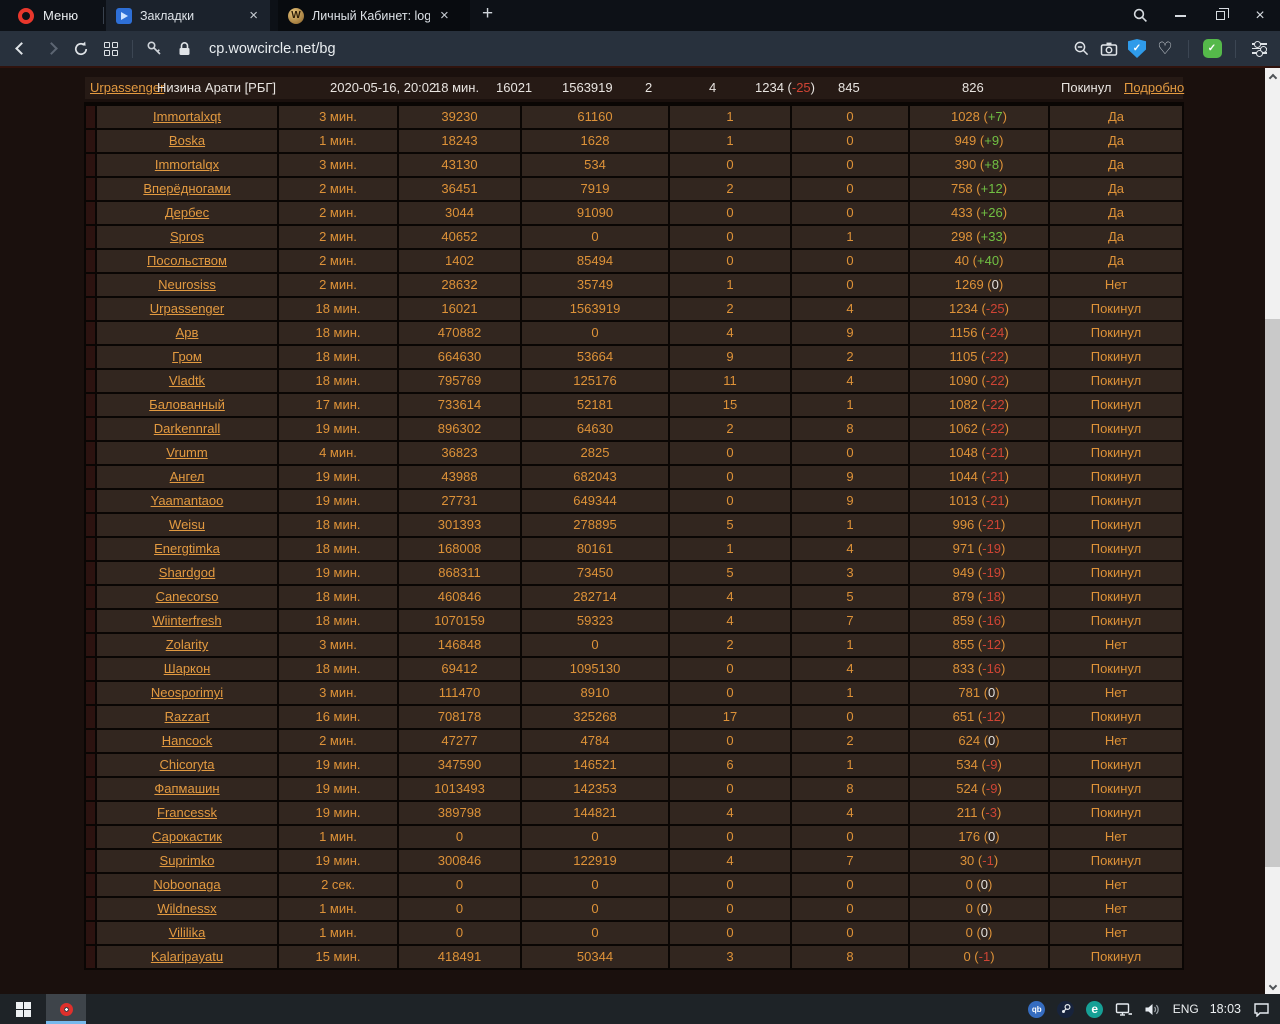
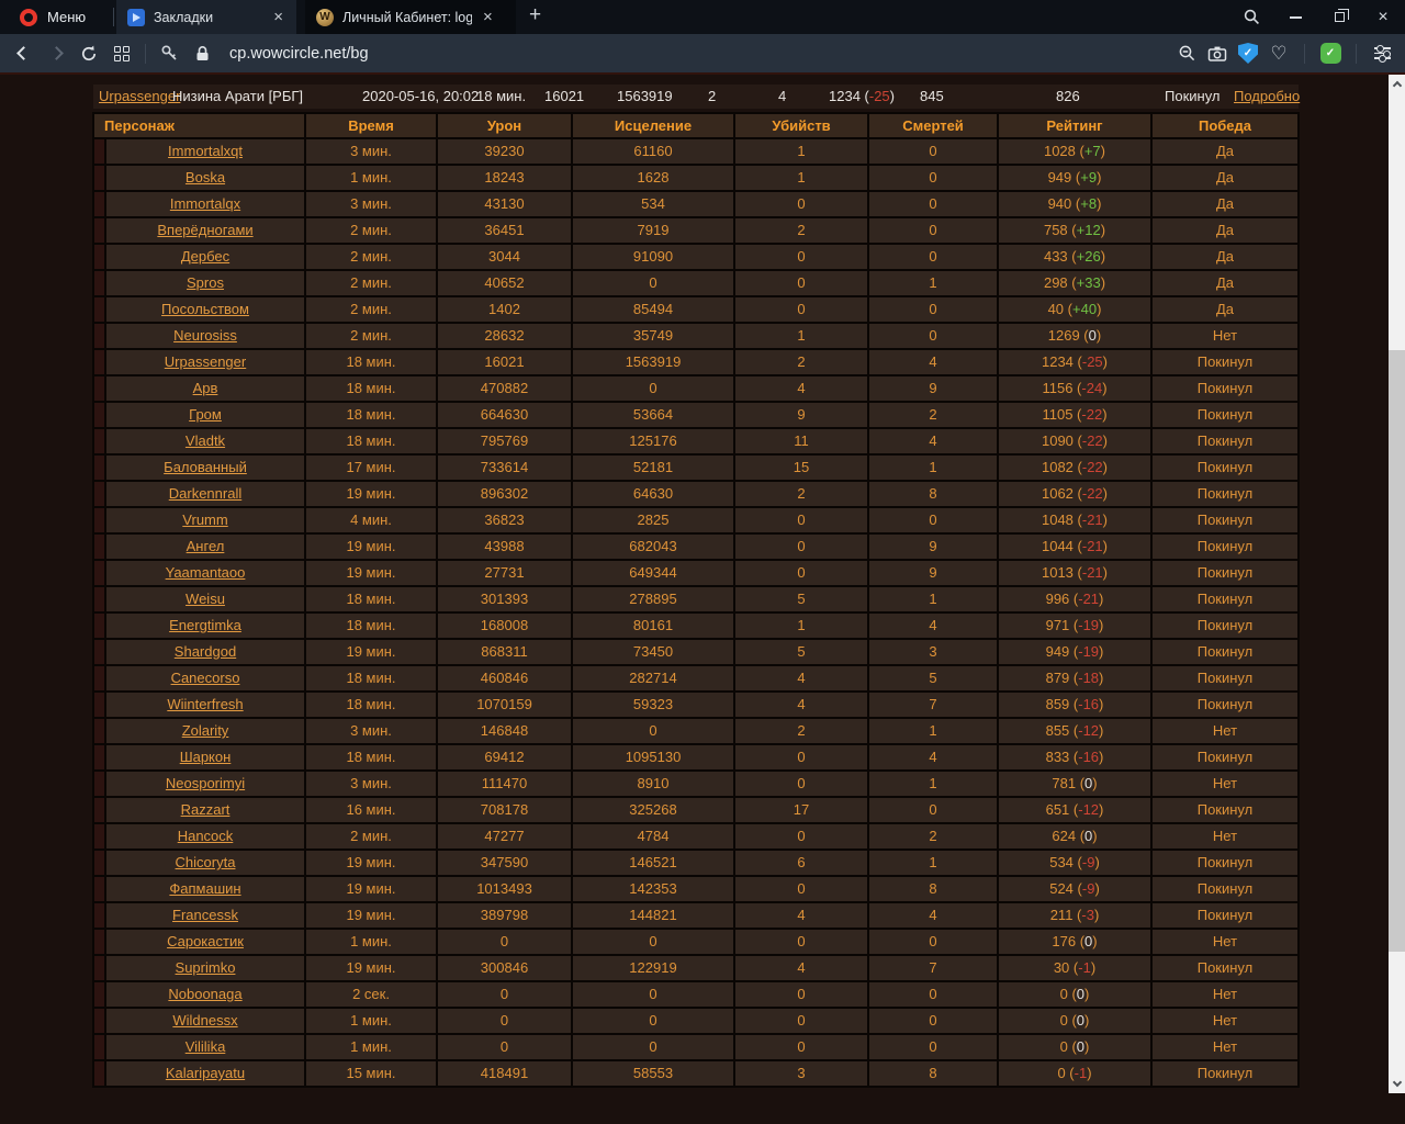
  Меню
  Закладки
  ×
  W
  Личный Кабинет: log
  ×
  +
  ×
  cp.wowcircle.net/bg
  ✓
  ♡
  ✓
  Urpassenger
  Низина Арати [РБГ]
  2020-05-16, 20:02
  18 мин.
  16021
  1563919
  2
  4
  1234 (-25)
  845
  826
  Покинул
  Подробно
+ Персонаж
+ Время
+ Урон
+ Исцеление
+ Убийств
+ Смертей
+ Рейтинг
+ Победа
  Immortalxqt
  3 мин.
  39230
  61160
  1
  0
  1028 (+7)
  Да
  Boska
  1 мин.
  18243
  1628
  1
  0
  949 (+9)
  Да
  Immortalqx
  3 мин.
  43130
  534
  0
  0
- 390 (+8)
+ 940 (+8)
  Да
  Вперёдногами
  2 мин.
  36451
  7919
  2
  0
  758 (+12)
  Да
  Дербес
  2 мин.
  3044
  91090
  0
  0
  433 (+26)
  Да
  Spros
  2 мин.
  40652
  0
  0
  1
  298 (+33)
  Да
  Посольством
  2 мин.
  1402
  85494
  0
  0
  40 (+40)
  Да
  Neurosiss
  2 мин.
  28632
  35749
  1
  0
  1269 (0)
  Нет
  Urpassenger
  18 мин.
  16021
  1563919
  2
  4
  1234 (-25)
  Покинул
  Арв
  18 мин.
  470882
  0
  4
  9
  1156 (-24)
  Покинул
  Гром
  18 мин.
  664630
  53664
  9
  2
  1105 (-22)
  Покинул
  Vladtk
  18 мин.
  795769
  125176
  11
  4
  1090 (-22)
  Покинул
  Балованный
  17 мин.
  733614
  52181
  15
  1
  1082 (-22)
  Покинул
  Darkennrall
  19 мин.
  896302
  64630
  2
  8
  1062 (-22)
  Покинул
  Vrumm
  4 мин.
  36823
  2825
  0
  0
  1048 (-21)
  Покинул
  Ангел
  19 мин.
  43988
  682043
  0
  9
  1044 (-21)
  Покинул
  Yaamantaoo
  19 мин.
  27731
  649344
  0
  9
  1013 (-21)
  Покинул
  Weisu
  18 мин.
  301393
  278895
  5
  1
  996 (-21)
  Покинул
  Energtimka
  18 мин.
  168008
  80161
  1
  4
  971 (-19)
  Покинул
  Shardgod
  19 мин.
  868311
  73450
  5
  3
  949 (-19)
  Покинул
  Canecorso
  18 мин.
  460846
  282714
  4
  5
  879 (-18)
  Покинул
  Wiinterfresh
  18 мин.
  1070159
  59323
  4
  7
  859 (-16)
  Покинул
  Zolarity
  3 мин.
  146848
  0
  2
  1
  855 (-12)
  Нет
  Шаркон
  18 мин.
  69412
  1095130
  0
  4
  833 (-16)
  Покинул
  Neosporimyi
  3 мин.
  111470
  8910
  0
  1
  781 (0)
  Нет
  Razzart
  16 мин.
  708178
  325268
  17
  0
  651 (-12)
  Покинул
  Hancock
  2 мин.
  47277
  4784
  0
  2
  624 (0)
  Нет
  Chicoryta
  19 мин.
  347590
  146521
  6
  1
  534 (-9)
  Покинул
  Фапмашин
  19 мин.
  1013493
  142353
  0
  8
  524 (-9)
  Покинул
  Francessk
  19 мин.
  389798
  144821
  4
  4
  211 (-3)
  Покинул
  Сарокастик
  1 мин.
  0
  0
  0
  0
  176 (0)
  Нет
  Suprimko
  19 мин.
  300846
  122919
  4
  7
  30 (-1)
  Покинул
  Noboonaga
  2 сек.
  0
  0
  0
  0
  0 (0)
  Нет
  Wildnessx
  1 мин.
  0
  0
  0
  0
  0 (0)
  Нет
  Vililika
  1 мин.
  0
  0
  0
  0
  0 (0)
  Нет
  Kalaripayatu
  15 мин.
  418491
- 50344
+ 58553
  3
  8
  0 (-1)
  Покинул
- qb
- e
- ENG
- 18:03
